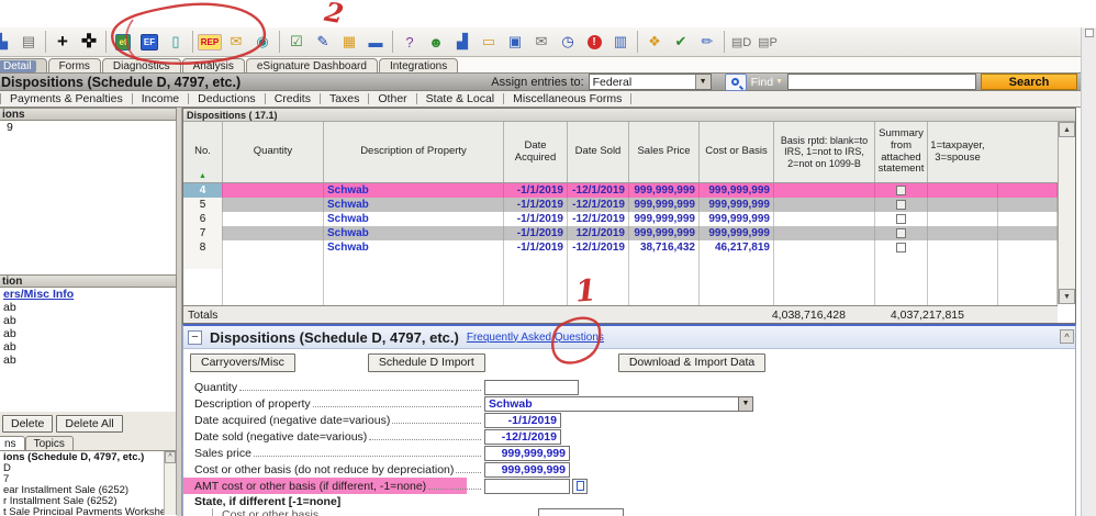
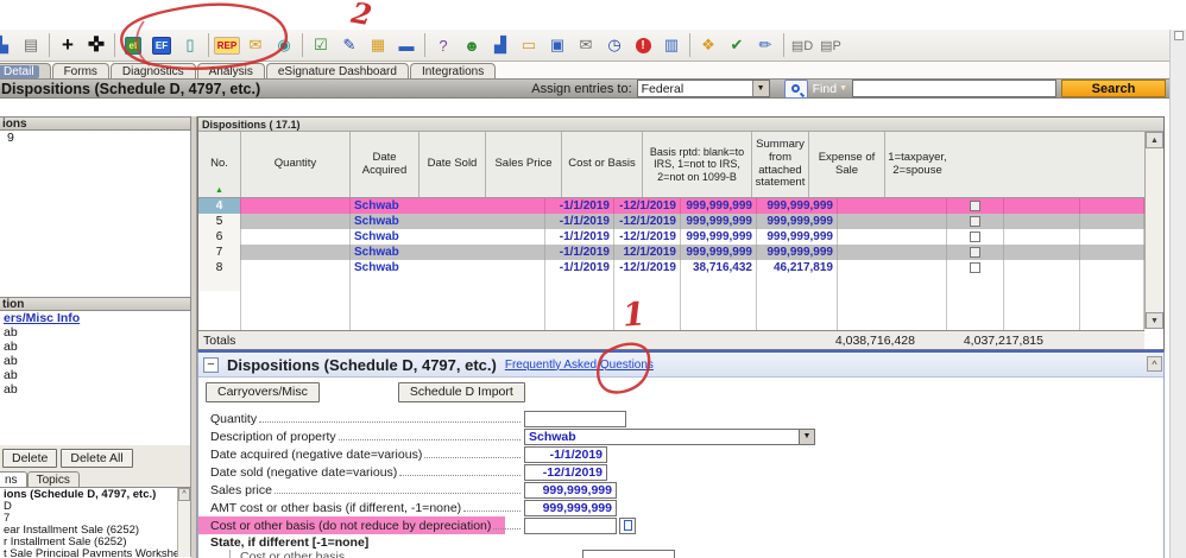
  ▙
  ▤
  +
  ✜
  ef
  EF
  ▯
  REP
  ✉
  ☑
  ✎
  ▦
  ▬
  ?
  ☻
  ▟
  ▭
  ▣
  ✉
  ◷
  !
  ▥
  ❖
  ✔
  ✏
  ▤D
  ▤P
  Detail
  Forms
  Diagnostics
  Analysis
  eSignature Dashboard
  Integrations
  Dispositions (Schedule D, 4797, etc.)
  Assign entries to:
  Federal
  Find
  Search
- Payments & Penalties
- Income
- Deductions
- Credits
- Taxes
- Other
- State & Local
- Miscellaneous Forms
  ions
  9
  tion
  ers/Misc Info
  ab
  ab
  ab
  ab
  ab
  Delete
  Delete All
  ns
  Topics
  ions (Schedule D, 4797, etc.)
  D
  7
  ear Installment Sale (6252)
  r Installment Sale (6252)
  t Sale Principal Payments Worksh
  Dispositions ( 17.1)
  No.
  Quantity
- Description of Property
  Date Acquired
  Date Sold
  Sales Price
  Cost or Basis
  Basis rptd: blank=to IRS, 1=not to IRS, 2=not on 1099-B
  Summary from attached statement
+ Expense of Sale
- 1=taxpayer, 3=spouse
+ 1=taxpayer, 2=spouse
  4
  Schwab
  -1/1/2019
  -12/1/2019
  999,999,999
  999,999,999
  5
  Schwab
  -1/1/2019
  -12/1/2019
  999,999,999
  999,999,999
  6
  Schwab
  -1/1/2019
  -12/1/2019
  999,999,999
  999,999,999
  7
  Schwab
  -1/1/2019
  12/1/2019
  999,999,999
  999,999,999
  8
  Schwab
  -1/1/2019
  -12/1/2019
  38,716,432
  46,217,819
  Totals
  4,038,716,428
  4,037,217,815
  −
  Dispositions (Schedule D, 4797, etc.)
  Frequently Asked Questions
  ^
  Carryovers/Misc
  Schedule D Import
- Download & Import Data
  Quantity
  Description of property
  Schwab
  Date acquired (negative date=various)
  -1/1/2019
  Date sold (negative date=various)
  -12/1/2019
  Sales price
  999,999,999
- Cost or other basis (do not reduce by depreciation)
+ AMT cost or other basis (if different, -1=none)
  999,999,999
- AMT cost or other basis (if different, -1=none)
+ Cost or other basis (do not reduce by depreciation)
  State, if different [-1=none]
  Cost or other basis
